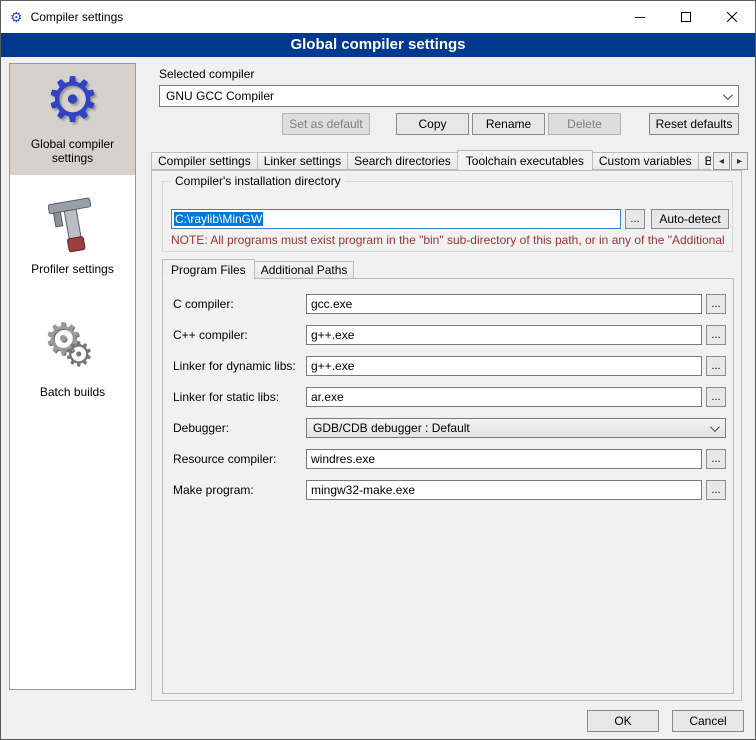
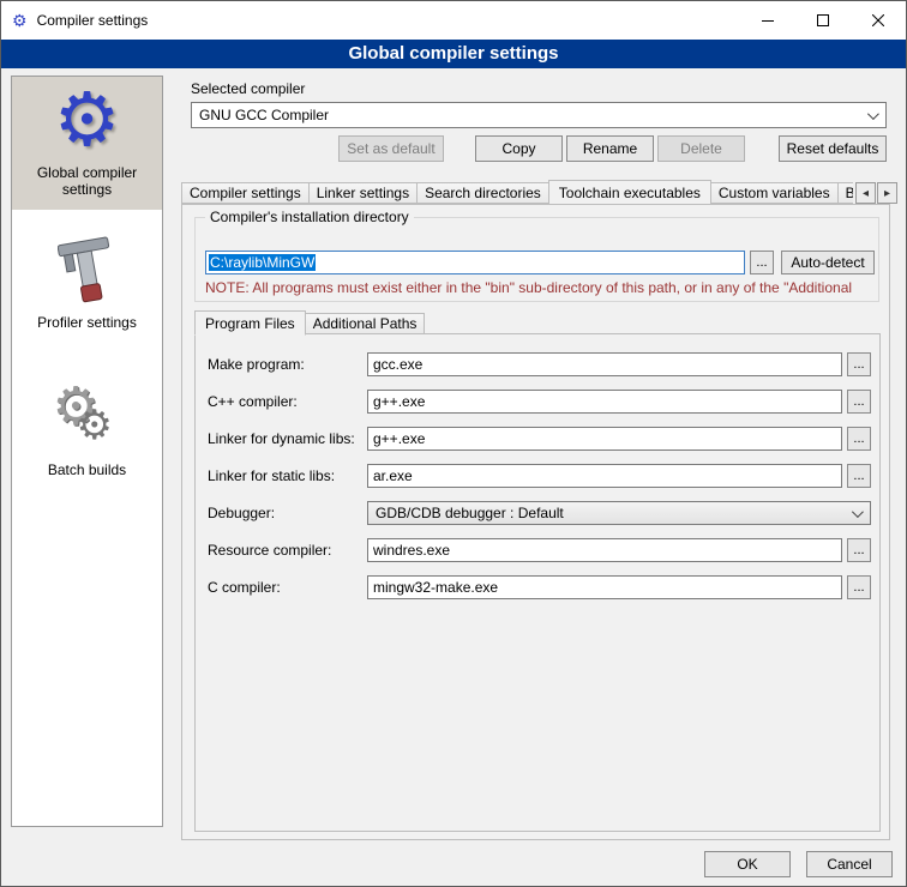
  ⚙
  Compiler settings
  Global compiler settings
  ⚙
  Global compiler settings
  Profiler settings
  ⚙
  ⚙
  Batch builds
  Selected compiler
  GNU GCC Compiler
  Set as default
  Copy
  Rename
  Delete
  Reset defaults
  Compiler settings
  Linker settings
  Search directories
  Toolchain executables
  Custom variables
  ◂
  ▸
  Compiler's installation directory
  C:\raylib\MinGW
  ...
  Auto-detect
- NOTE: All programs must exist program in the "bin" sub-directory of this path, or in any of the "Additional
+ NOTE: All programs must exist either in the "bin" sub-directory of this path, or in any of the "Additional
  Program Files
  Additional Paths
- C compiler:
+ Make program:
  gcc.exe
  ...
  C++ compiler:
  g++.exe
  ...
  Linker for dynamic libs:
  g++.exe
  ...
  Linker for static libs:
  ar.exe
  ...
  Debugger:
  GDB/CDB debugger : Default
  Resource compiler:
  windres.exe
  ...
- Make program:
+ C compiler:
  mingw32-make.exe
  ...
  OK
  Cancel
